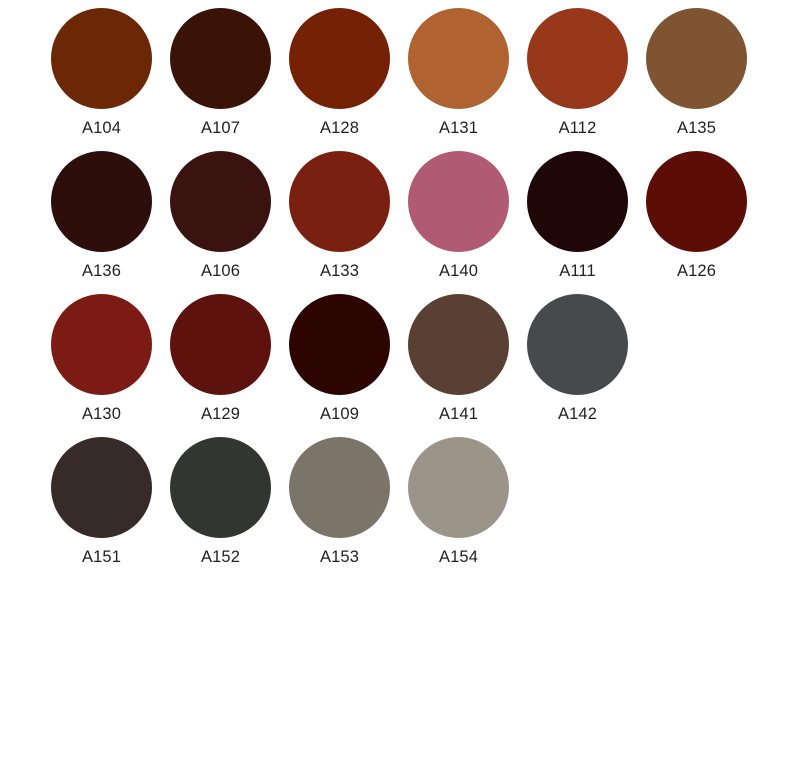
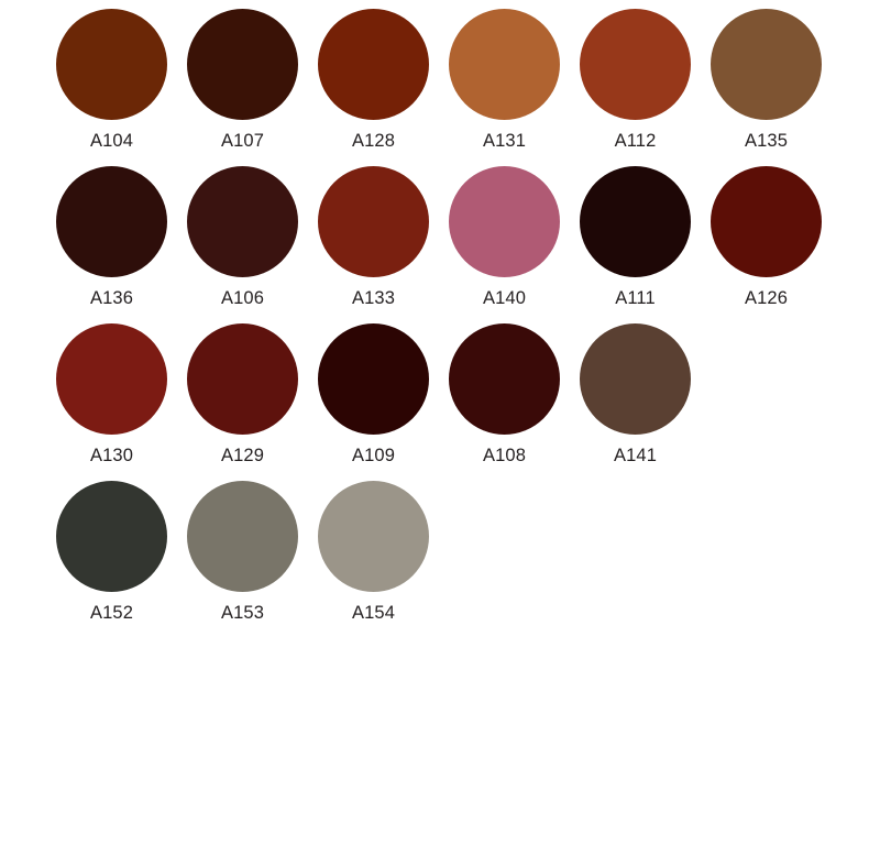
  A104
  A107
  A128
  A131
  A112
  A135
  A136
  A106
  A133
  A140
  A111
  A126
  A130
  A129
  A109
+ A108
  A141
- A142
- A151
  A152
  A153
  A154
